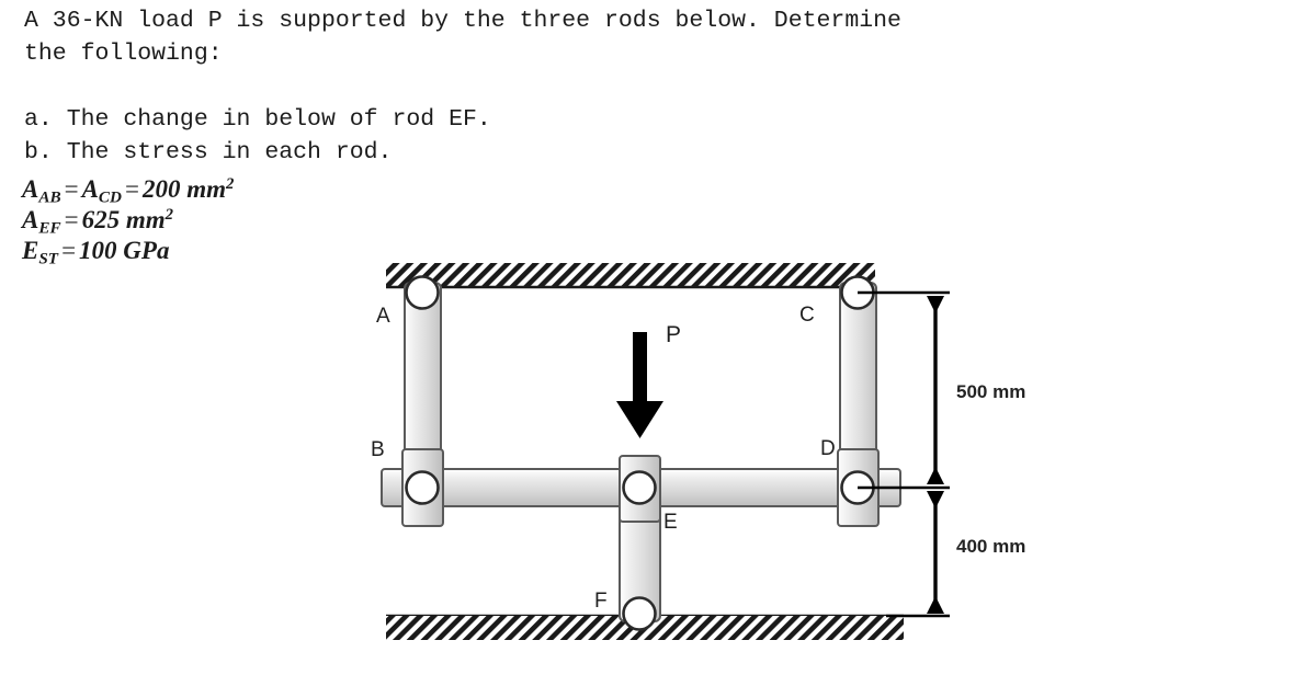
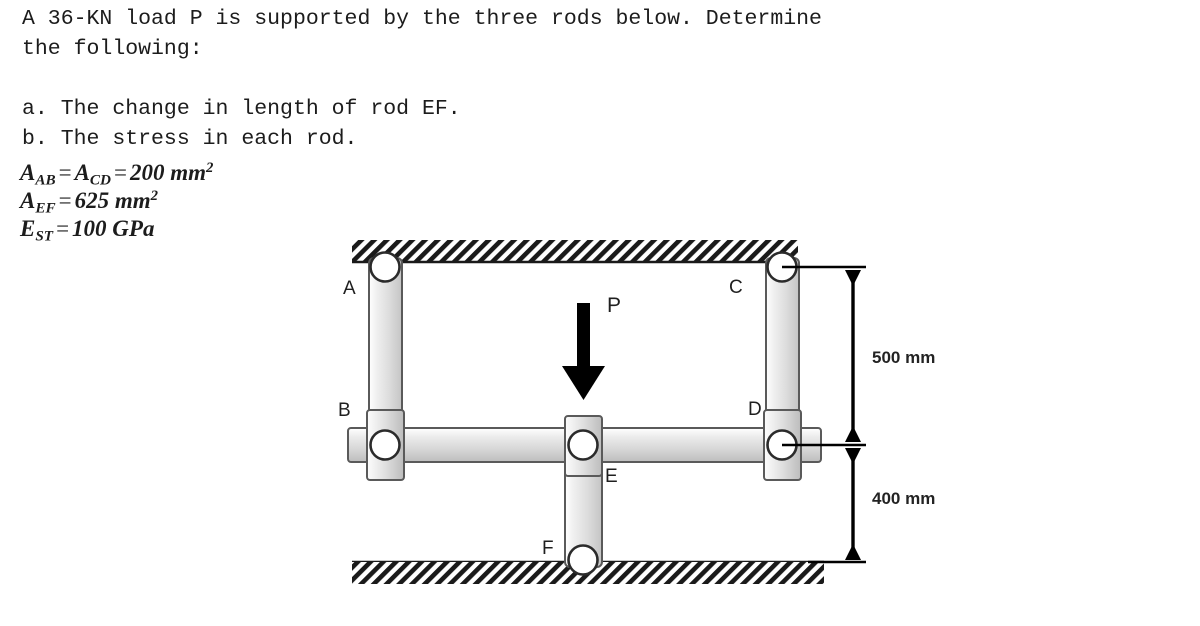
  A 36-KN load P is supported by the three rods below. Determine
  the following:
- a. The change in below of rod EF.
+ a. The change in length of rod EF.
  b. The stress in each rod.
  AAB =ACD =200 mm2
  AEF =625 mm2
  EST =100 GPa
  A
  B
  C
  D
  E
  F
  P
  500 mm
  400 mm
